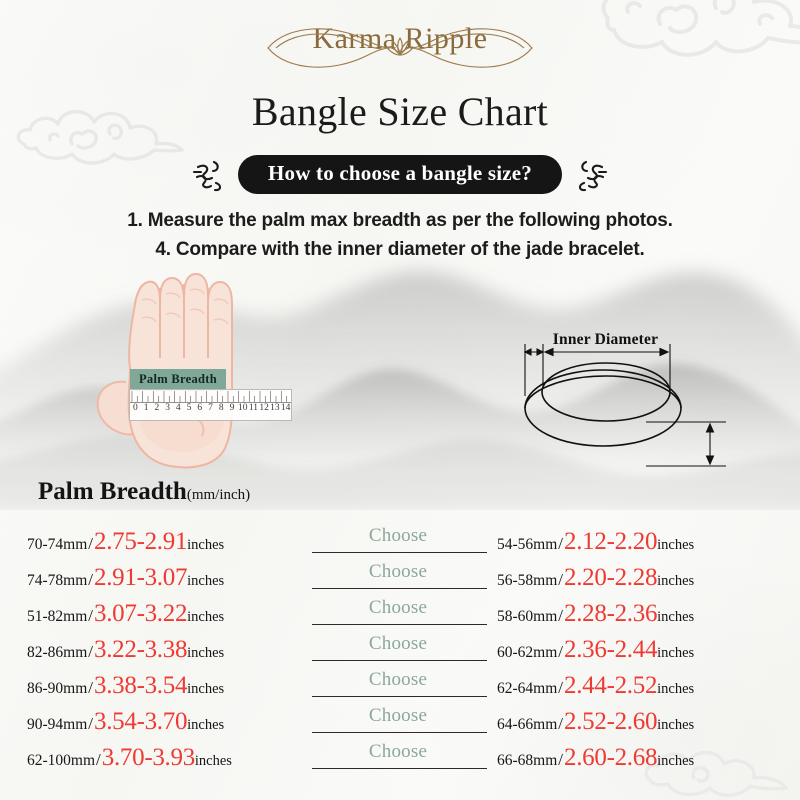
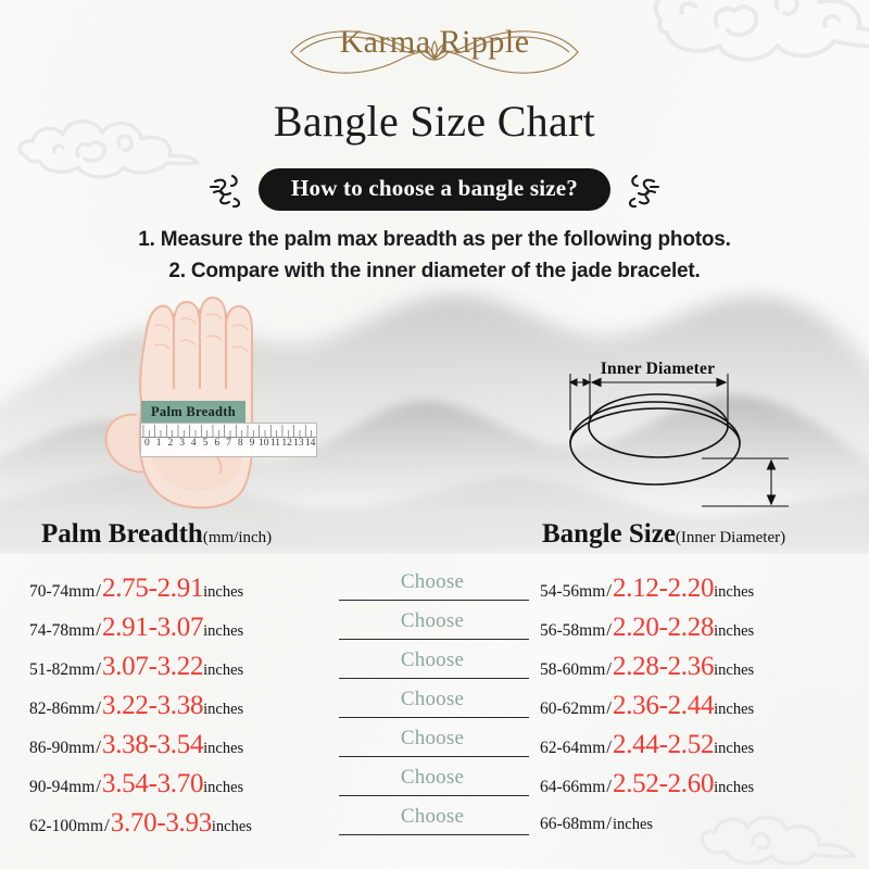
  Karma Ripple
  Bangle Size Chart
  How to choose a bangle size?
  1. Measure the palm max breadth as per the following photos.
- 4. Compare with the inner diameter of the jade bracelet.
+ 2. Compare with the inner diameter of the jade bracelet.
  Palm Breadth
  0
  1
  2
  3
  4
  5
  6
  7
  8
  9
  10
  11
  12
  13
  14
  Inner Diameter
  Palm Breadth(mm/inch)
+ Bangle Size(Inner Diameter)
  70-74mm
  /
  2.75-2.91
  inches
  Choose
  54-56mm
  /
  2.12-2.20
  inches
  74-78mm
  /
  2.91-3.07
  inches
  Choose
  56-58mm
  /
  2.20-2.28
  inches
  51-82mm
  /
  3.07-3.22
  inches
  Choose
  58-60mm
  /
  2.28-2.36
  inches
  82-86mm
  /
  3.22-3.38
  inches
  Choose
  60-62mm
  /
  2.36-2.44
  inches
  86-90mm
  /
  3.38-3.54
  inches
  Choose
  62-64mm
  /
  2.44-2.52
  inches
  90-94mm
  /
  3.54-3.70
  inches
  Choose
  64-66mm
  /
  2.52-2.60
  inches
  62-100mm
  /
  3.70-3.93
  inches
  Choose
  66-68mm
  /
- 2.60-2.68
  inches
